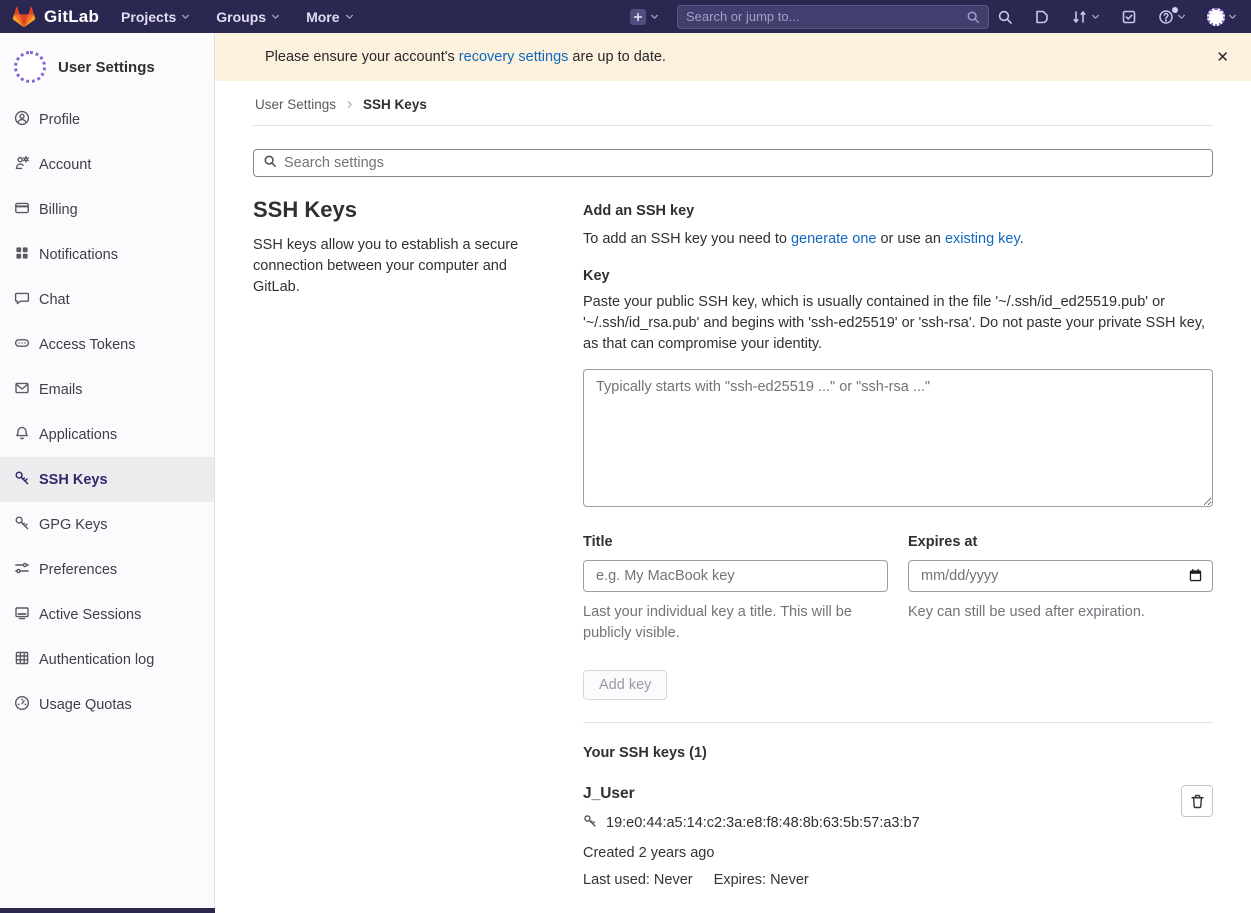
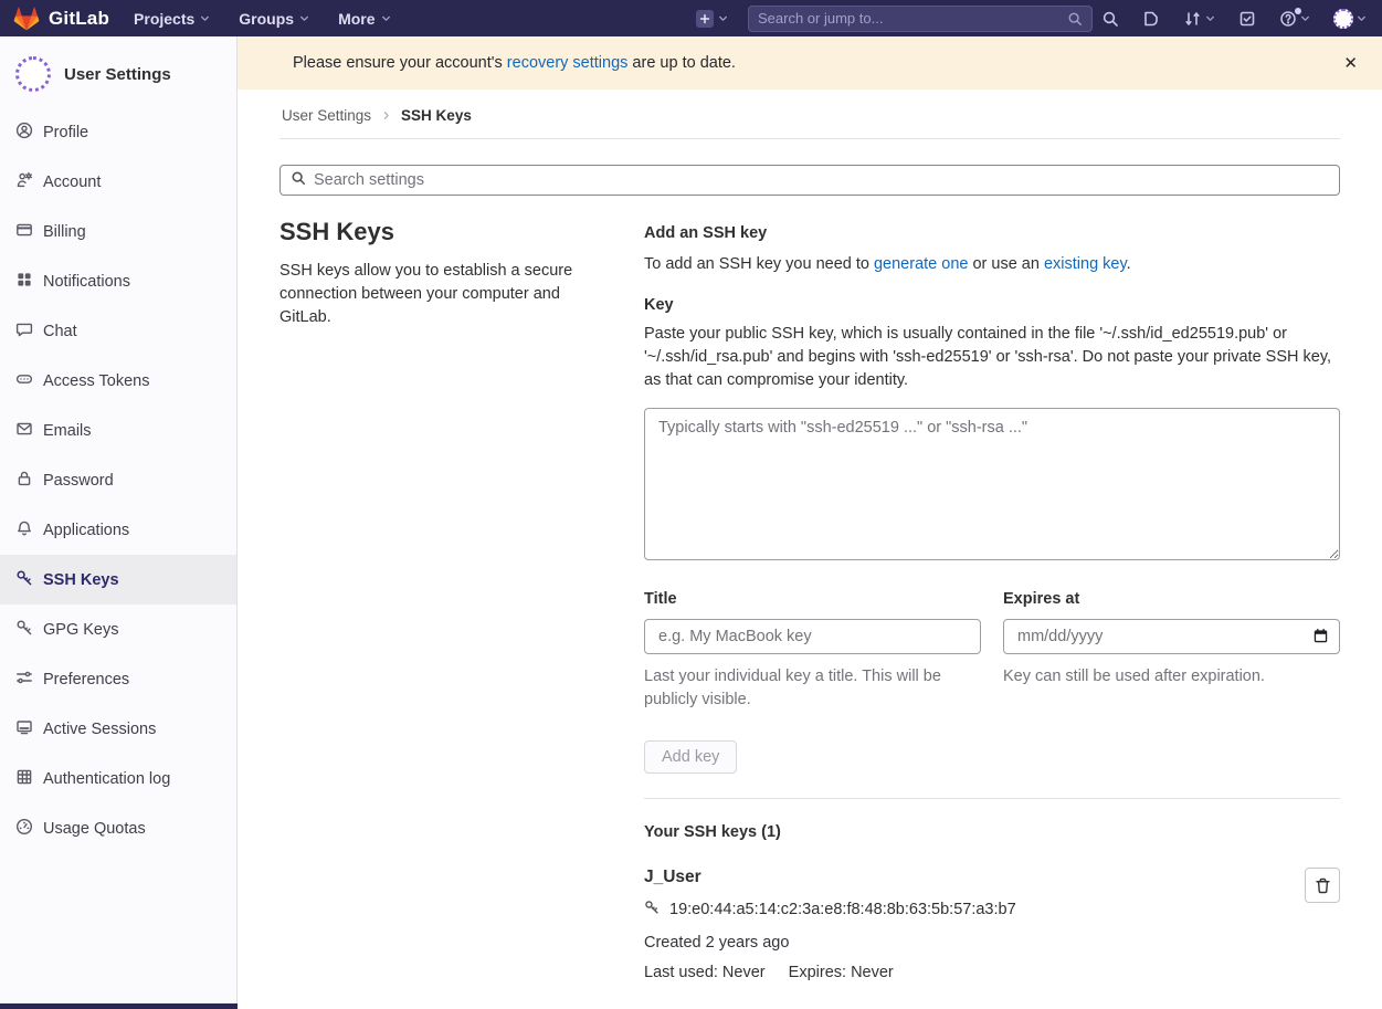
  GitLab
  Projects
  Groups
  More
  Search or jump to...
  User Settings
  Profile
  Account
  Billing
  Notifications
  Chat
  Access Tokens
  Emails
+ Password
  Applications
  SSH Keys
  GPG Keys
  Preferences
  Active Sessions
  Authentication log
  Usage Quotas
  Please ensure your account's recovery settings are up to date.
  ✕
  User Settings
  SSH Keys
  Search settings
  SSH Keys
  SSH keys allow you to establish a secure connection between your computer and GitLab.
  Add an SSH key
  To add an SSH key you need to generate one or use an existing key.
  Key
  Paste your public SSH key, which is usually contained in the file '~/.ssh/id_ed25519.pub' or '~/.ssh/id_rsa.pub' and begins with 'ssh-ed25519' or 'ssh-rsa'. Do not paste your private SSH key, as that can compromise your identity.
  Typically starts with "ssh-ed25519 ..." or "ssh-rsa ..."
  Title
  e.g. My MacBook key
  Last your individual key a title. This will be publicly visible.
  Expires at
  mm/dd/yyyy
  Key can still be used after expiration.
  Add key
  Your SSH keys (1)
  J_User
  19:e0:44:a5:14:c2:3a:e8:f8:48:8b:63:5b:57:a3:b7
  Created 2 years ago
  Last used: Never Expires: Never
